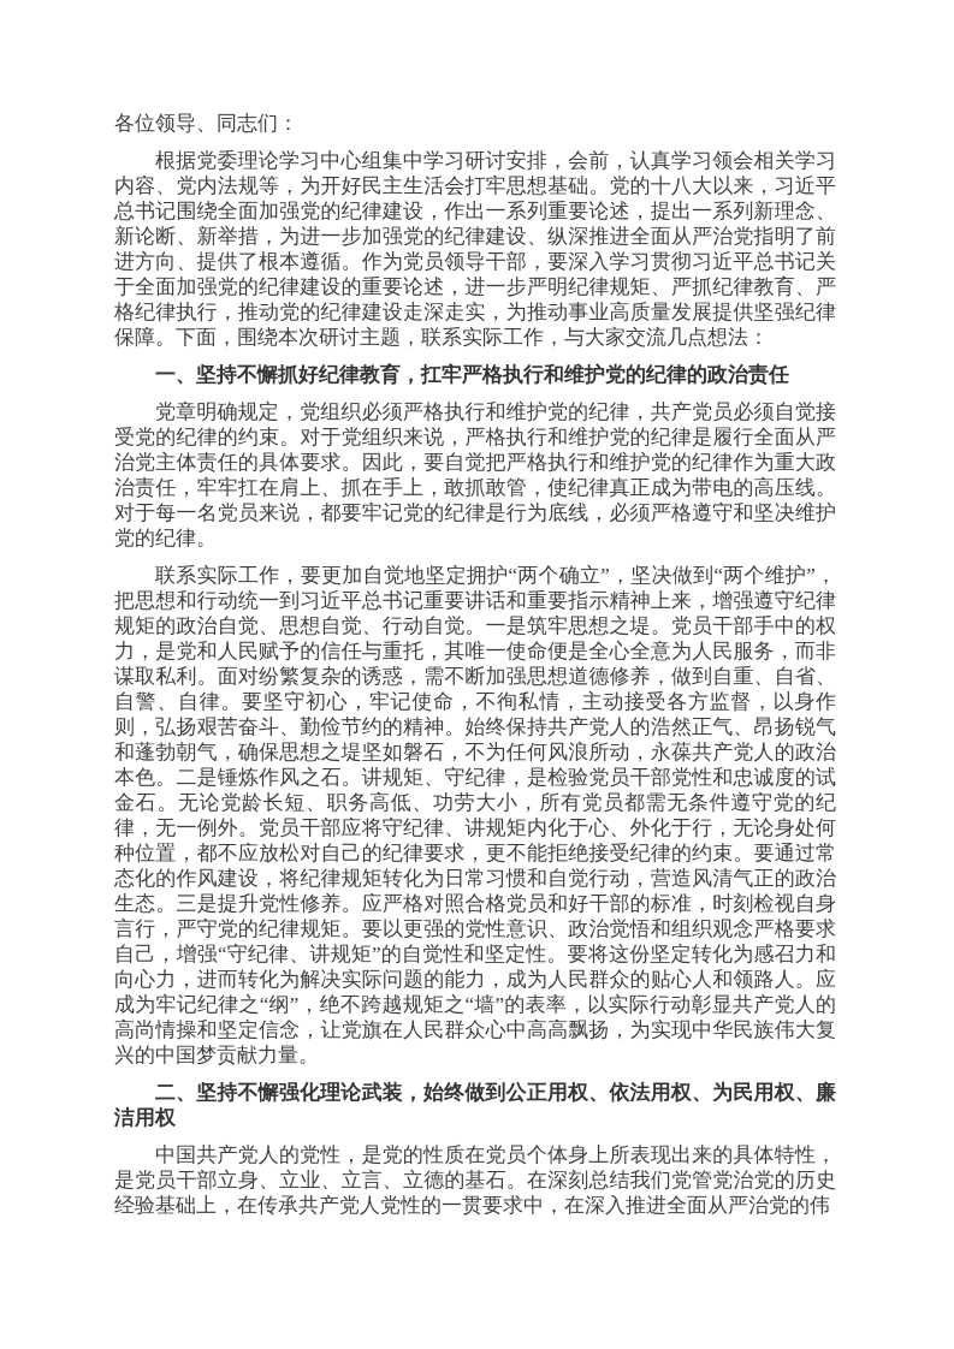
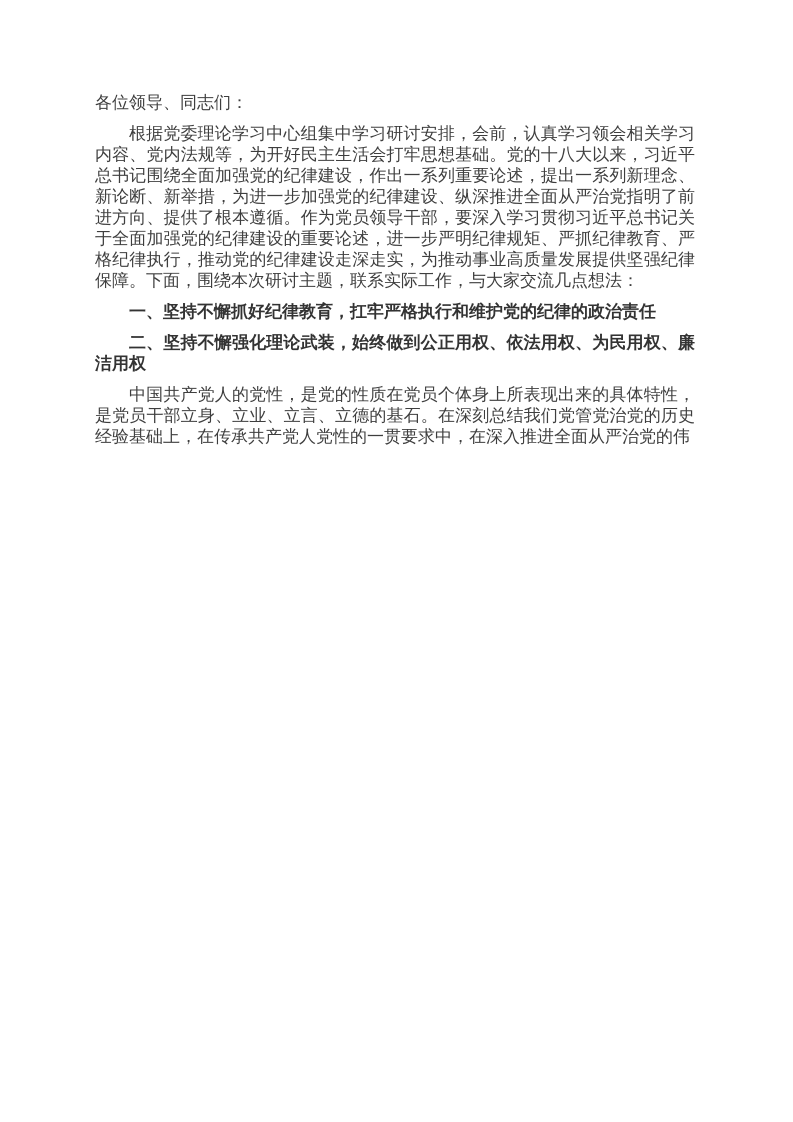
  各位领导、同志们：
  根据党委理论学习中心组集中学习研讨安排，会前，认真学习领会相关学习内容、党内法规等，为开好民主生活会打牢思想基础。党的十八大以来，习近平总书记围绕全面加强党的纪律建设，作出一系列重要论述，提出一系列新理念、新论断、新举措，为进一步加强党的纪律建设、纵深推进全面从严治党指明了前进方向、提供了根本遵循。作为党员领导干部，要深入学习贯彻习近平总书记关于全面加强党的纪律建设的重要论述，进一步严明纪律规矩、严抓纪律教育、严格纪律执行，推动党的纪律建设走深走实，为推动事业高质量发展提供坚强纪律保障。下面，围绕本次研讨主题，联系实际工作，与大家交流几点想法：
  一、坚持不懈抓好纪律教育，扛牢严格执行和维护党的纪律的政治责任
- 党章明确规定，党组织必须严格执行和维护党的纪律，共产党员必须自觉接受党的纪律的约束。对于党组织来说，严格执行和维护党的纪律是履行全面从严治党主体责任的具体要求。因此，要自觉把严格执行和维护党的纪律作为重大政治责任，牢牢扛在肩上、抓在手上，敢抓敢管，使纪律真正成为带电的高压线。对于每一名党员来说，都要牢记党的纪律是行为底线，必须严格遵守和坚决维护党的纪律。
- 联系实际工作，要更加自觉地坚定拥护“两个确立”，坚决做到“两个维护”，把思想和行动统一到习近平总书记重要讲话和重要指示精神上来，增强遵守纪律规矩的政治自觉、思想自觉、行动自觉。一是筑牢思想之堤。党员干部手中的权力，是党和人民赋予的信任与重托，其唯一使命便是全心全意为人民服务，而非谋取私利。面对纷繁复杂的诱惑，需不断加强思想道德修养，做到自重、自省、自警、自律。要坚守初心，牢记使命，不徇私情，主动接受各方监督，以身作则，弘扬艰苦奋斗、勤俭节约的精神。始终保持共产党人的浩然正气、昂扬锐气和蓬勃朝气，确保思想之堤坚如磐石，不为任何风浪所动，永葆共产党人的政治本色。二是锤炼作风之石。讲规矩、守纪律，是检验党员干部党性和忠诚度的试金石。无论党龄长短、职务高低、功劳大小，所有党员都需无条件遵守党的纪律，无一例外。党员干部应将守纪律、讲规矩内化于心、外化于行，无论身处何种位置，都不应放松对自己的纪律要求，更不能拒绝接受纪律的约束。要通过常态化的作风建设，将纪律规矩转化为日常习惯和自觉行动，营造风清气正的政治生态。三是提升党性修养。应严格对照合格党员和好干部的标准，时刻检视自身言行，严守党的纪律规矩。要以更强的党性意识、政治觉悟和组织观念严格要求自己，增强“守纪律、讲规矩”的自觉性和坚定性。要将这份坚定转化为感召力和向心力，进而转化为解决实际问题的能力，成为人民群众的贴心人和领路人。应成为牢记纪律之“纲”，绝不跨越规矩之“墙”的表率，以实际行动彰显共产党人的高尚情操和坚定信念，让党旗在人民群众心中高高飘扬，为实现中华民族伟大复兴的中国梦贡献力量。
  二、坚持不懈强化理论武装，始终做到公正用权、依法用权、为民用权、廉洁用权
  中国共产党人的党性，是党的性质在党员个体身上所表现出来的具体特性，是党员干部立身、立业、立言、立德的基石。在深刻总结我们党管党治党的历史经验基础上，在传承共产党人党性的一贯要求中，在深入推进全面从严治党的伟
